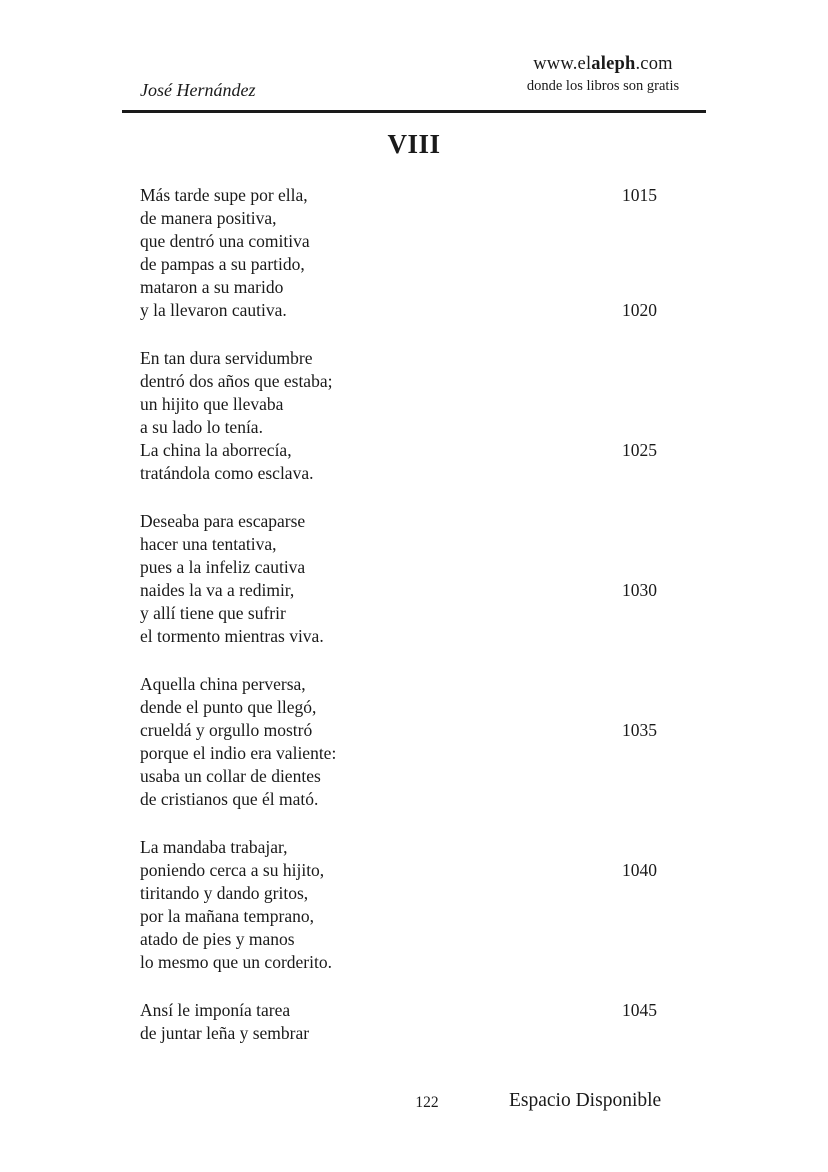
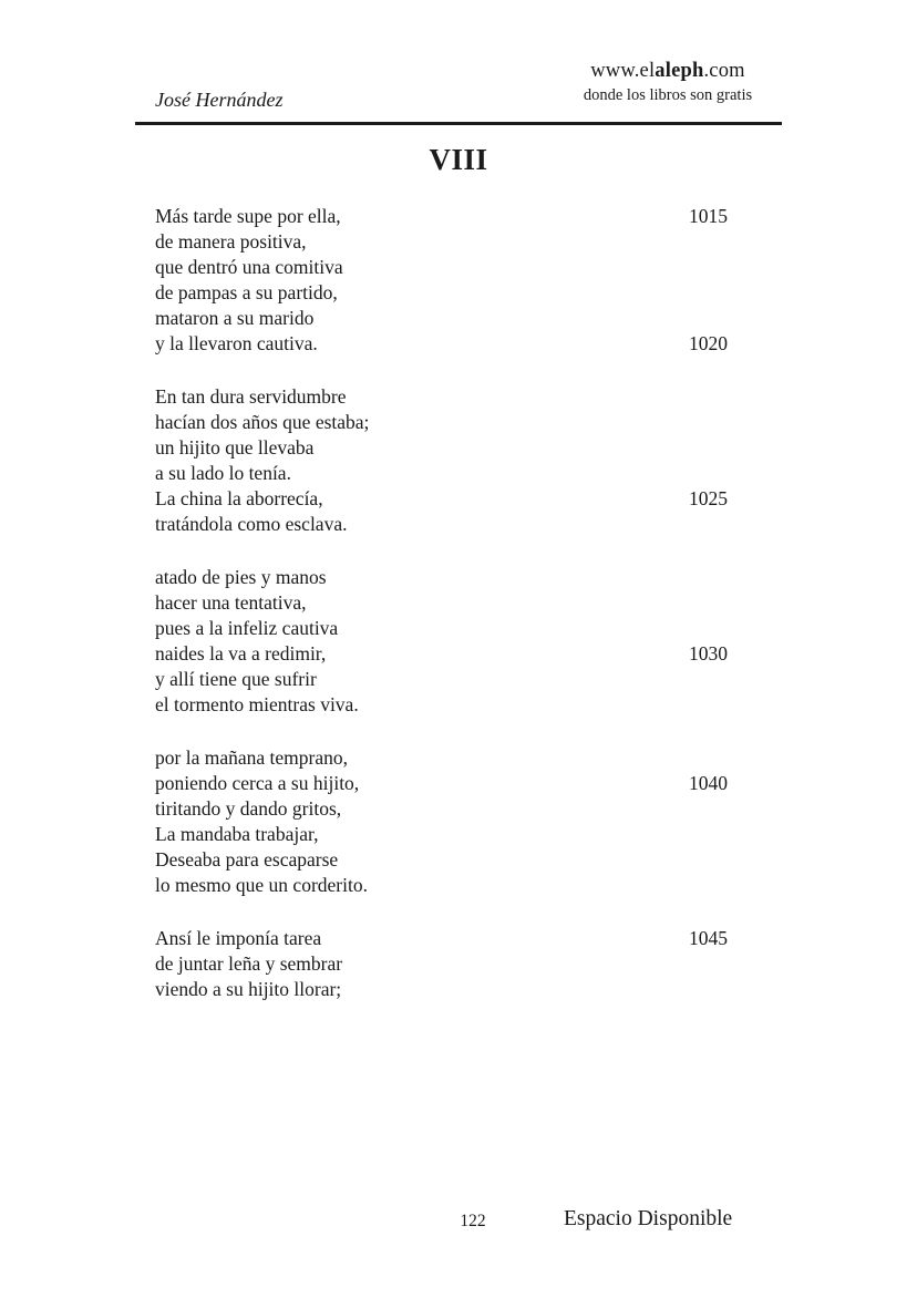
  José Hernández
  www.elaleph.com
  donde los libros son gratis
  VIII
  Más tarde supe por ella,
  1015
  de manera positiva,
  que dentró una comitiva
  de pampas a su partido,
  mataron a su marido
  y la llevaron cautiva.
  1020
  En tan dura servidumbre
- dentró dos años que estaba;
+ hacían dos años que estaba;
  un hijito que llevaba
  a su lado lo tenía.
  La china la aborrecía,
  1025
  tratándola como esclava.
- Deseaba para escaparse
+ atado de pies y manos
  hacer una tentativa,
  pues a la infeliz cautiva
  naides la va a redimir,
  1030
  y allí tiene que sufrir
  el tormento mientras viva.
- Aquella china perversa,
- dende el punto que llegó,
- crueldá y orgullo mostró
- 1035
- porque el indio era valiente:
- usaba un collar de dientes
- de cristianos que él mató.
- La mandaba trabajar,
+ por la mañana temprano,
  poniendo cerca a su hijito,
  1040
  tiritando y dando gritos,
- por la mañana temprano,
+ La mandaba trabajar,
- atado de pies y manos
+ Deseaba para escaparse
  lo mesmo que un corderito.
  Ansí le imponía tarea
  1045
  de juntar leña y sembrar
+ viendo a su hijito llorar;
  122
  Espacio Disponible
